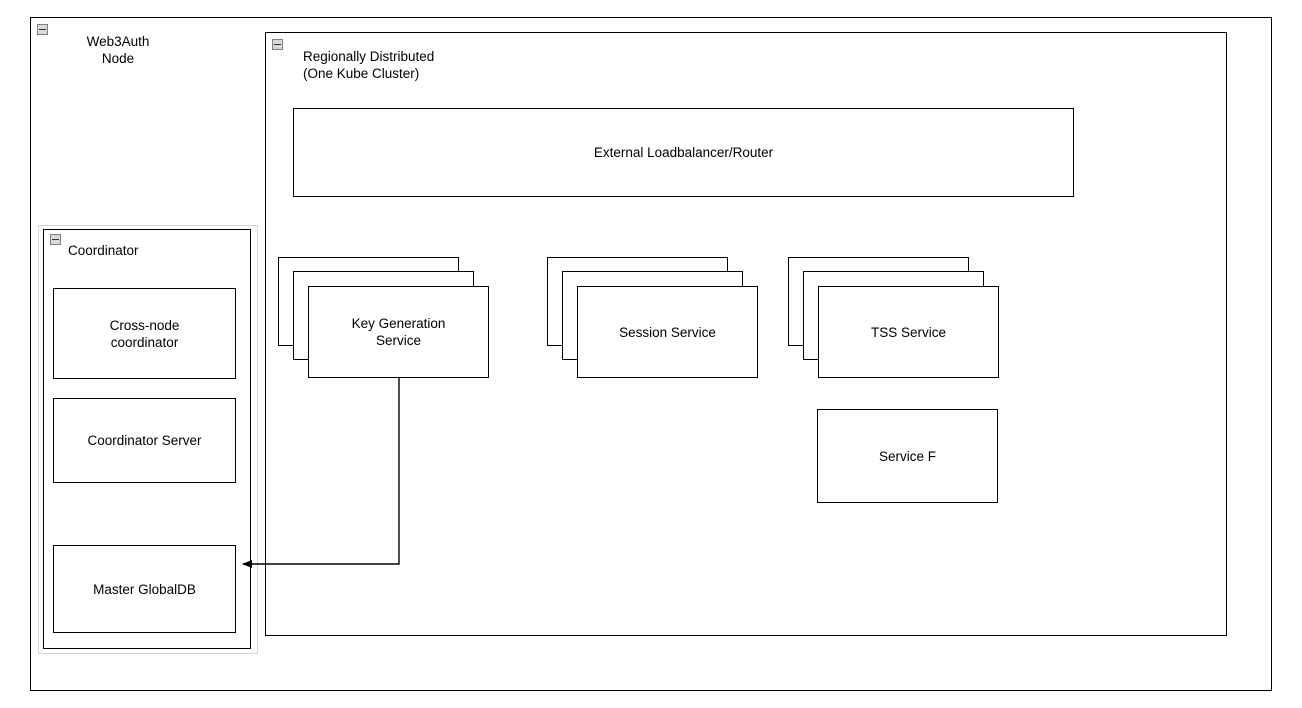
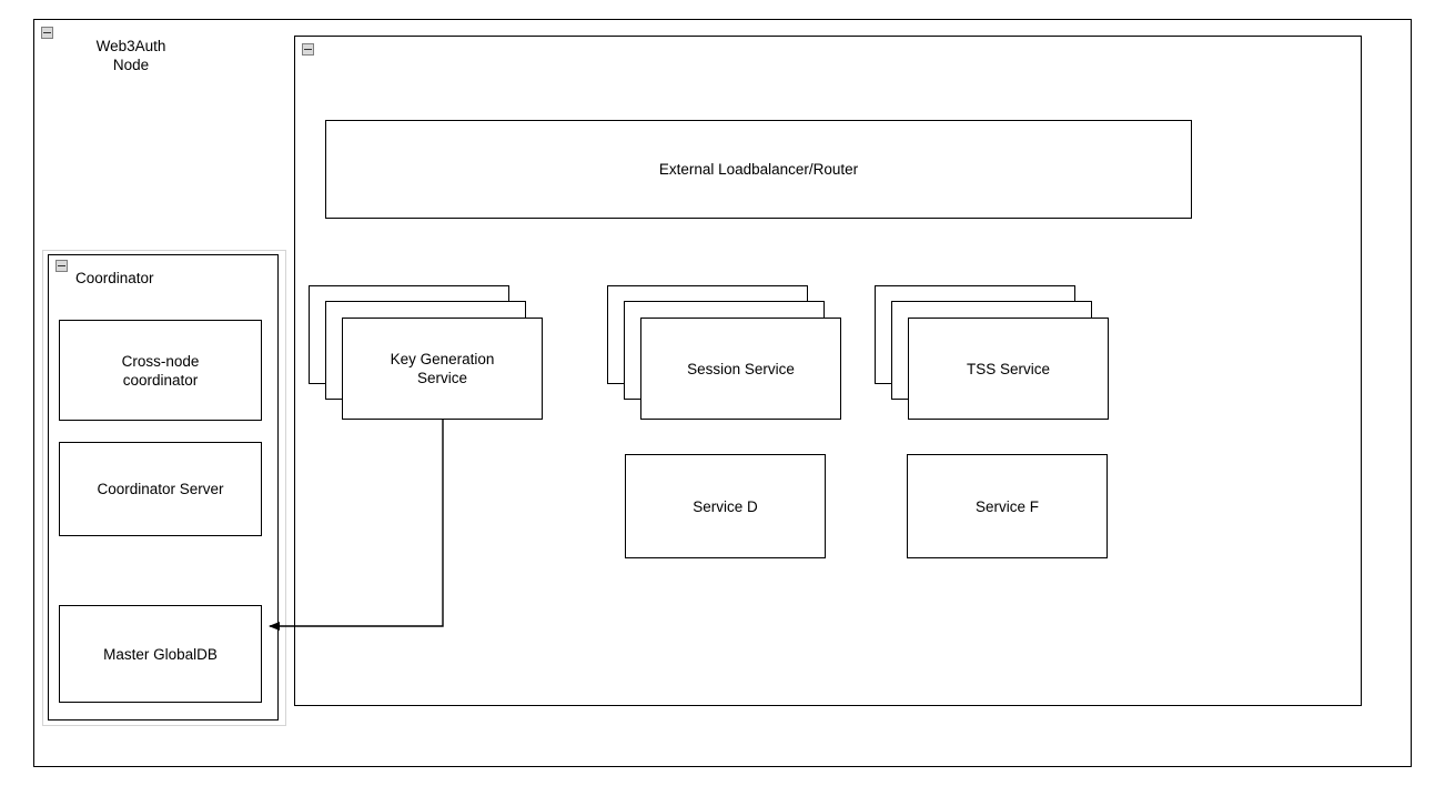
  Web3Auth
  Node
- Regionally Distributed
- (One Kube Cluster)
  External Loadbalancer/Router
  Key Generation
  Service
  Session Service
  TSS Service
+ Service D
  Service F
  Coordinator
  Cross-node
  coordinator
  Coordinator Server
  Master GlobalDB
